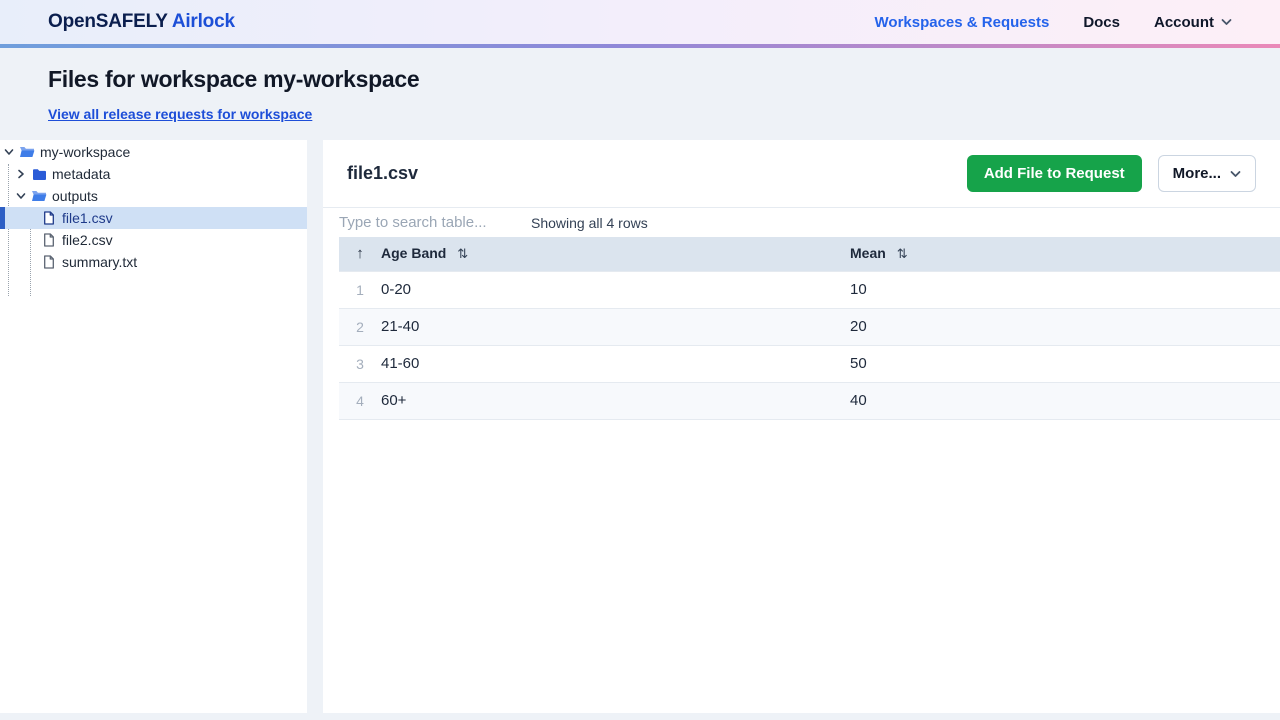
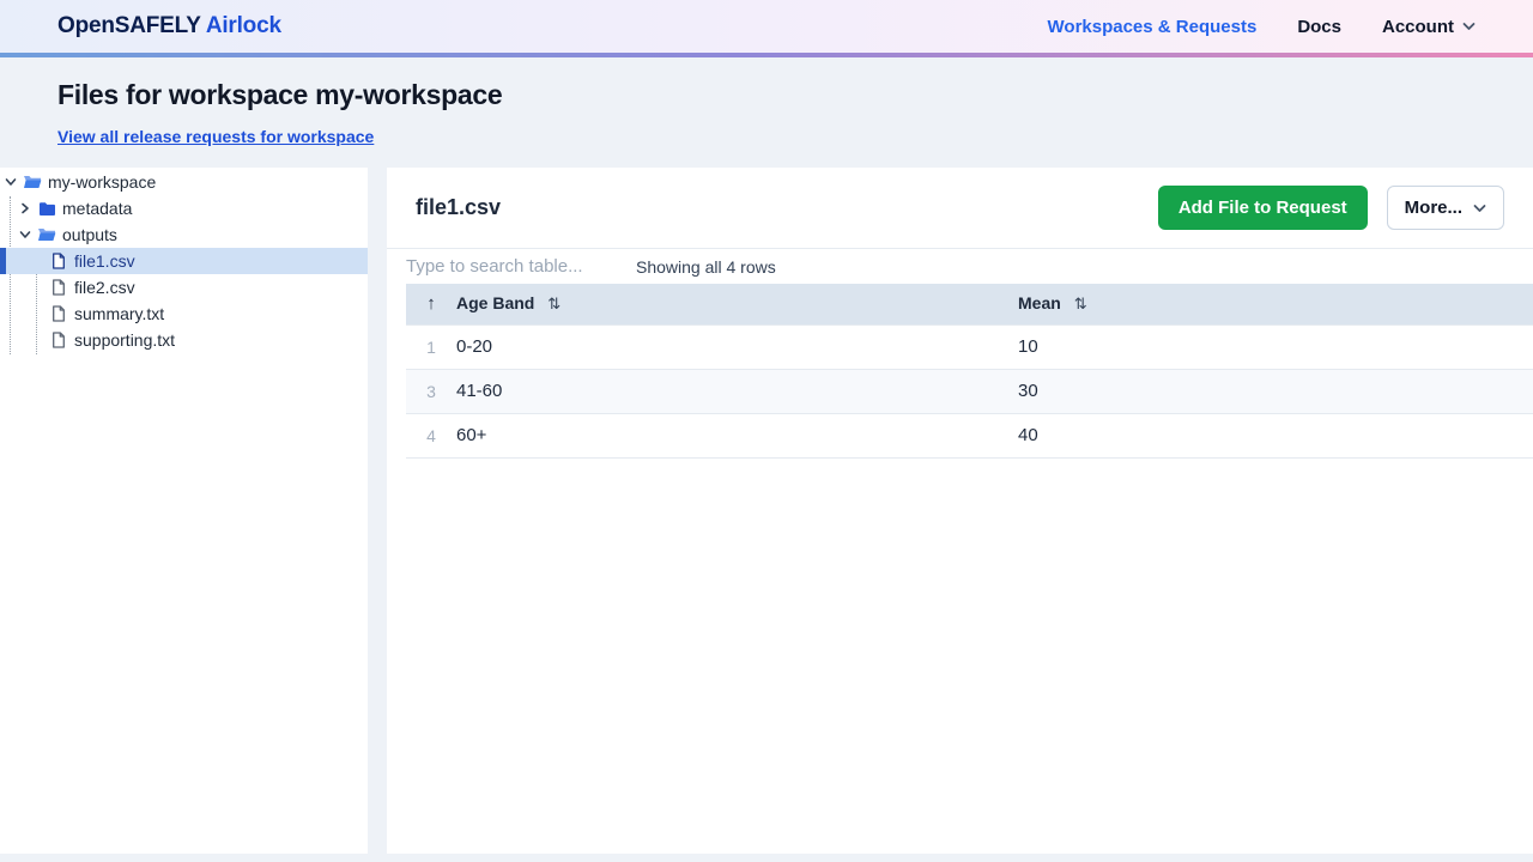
  OpenSAFELY Airlock
  Workspaces & Requests
  Docs
  Account
  Files for workspace my-workspace
  View all release requests for workspace
  my-workspace
  metadata
  outputs
  file1.csv
  file2.csv
  summary.txt
+ supporting.txt
  file1.csv
  Add File to Request
  More...
  Type to search table...
  Showing all 4 rows
  ↑	Age Band ⇅	Mean ⇅
  1	0-20	10
- 2	21-40	20
- 3	41-60	50
+ 3	41-60	30
  4	60+	40
